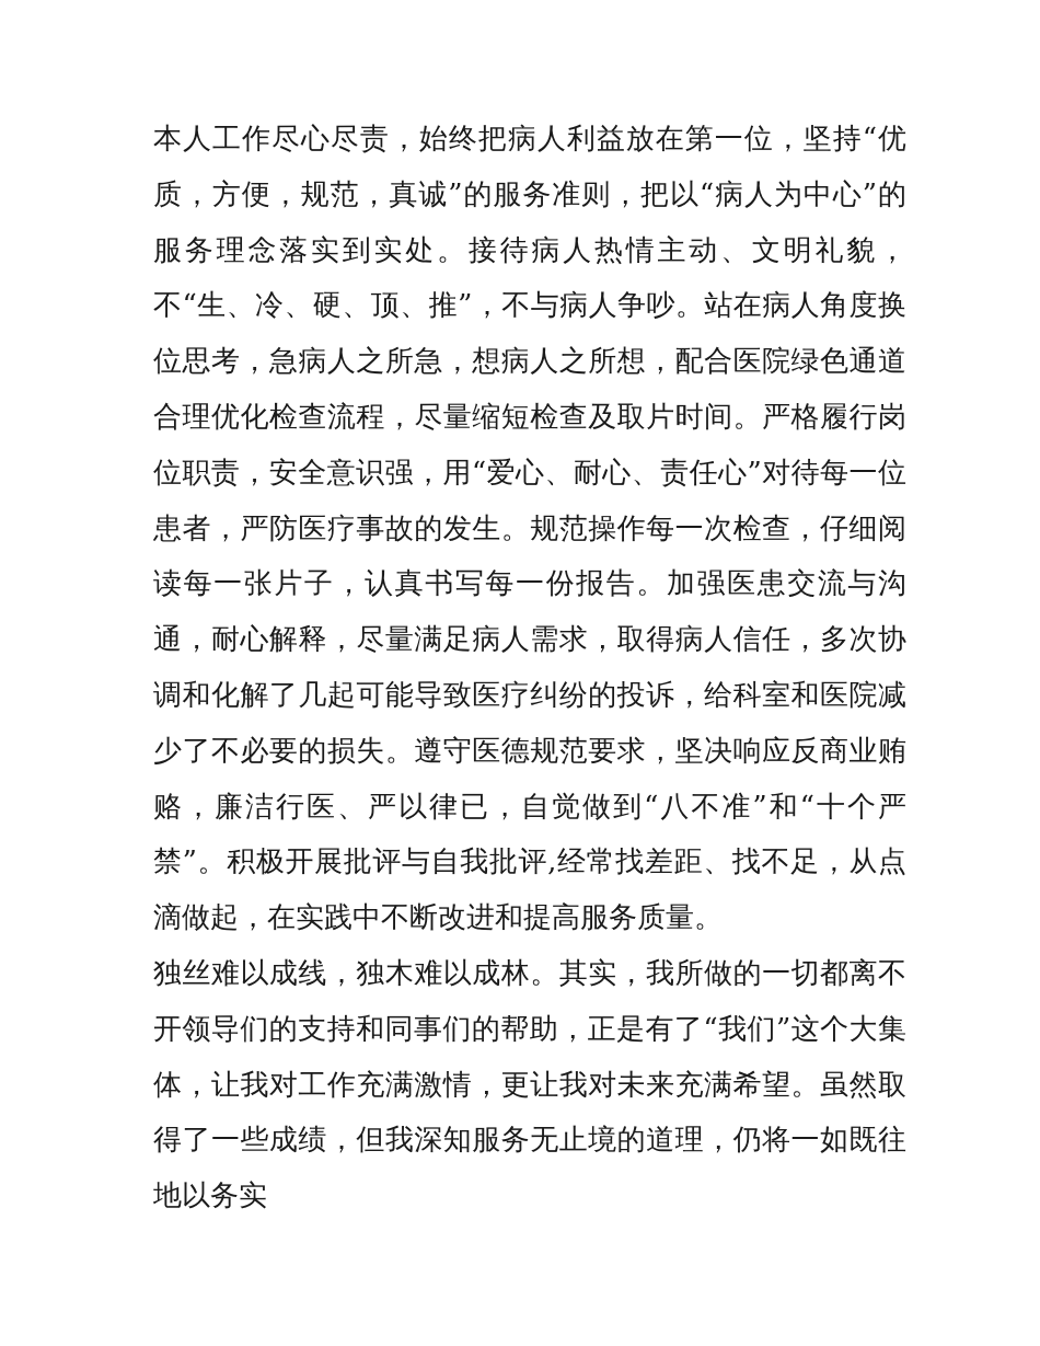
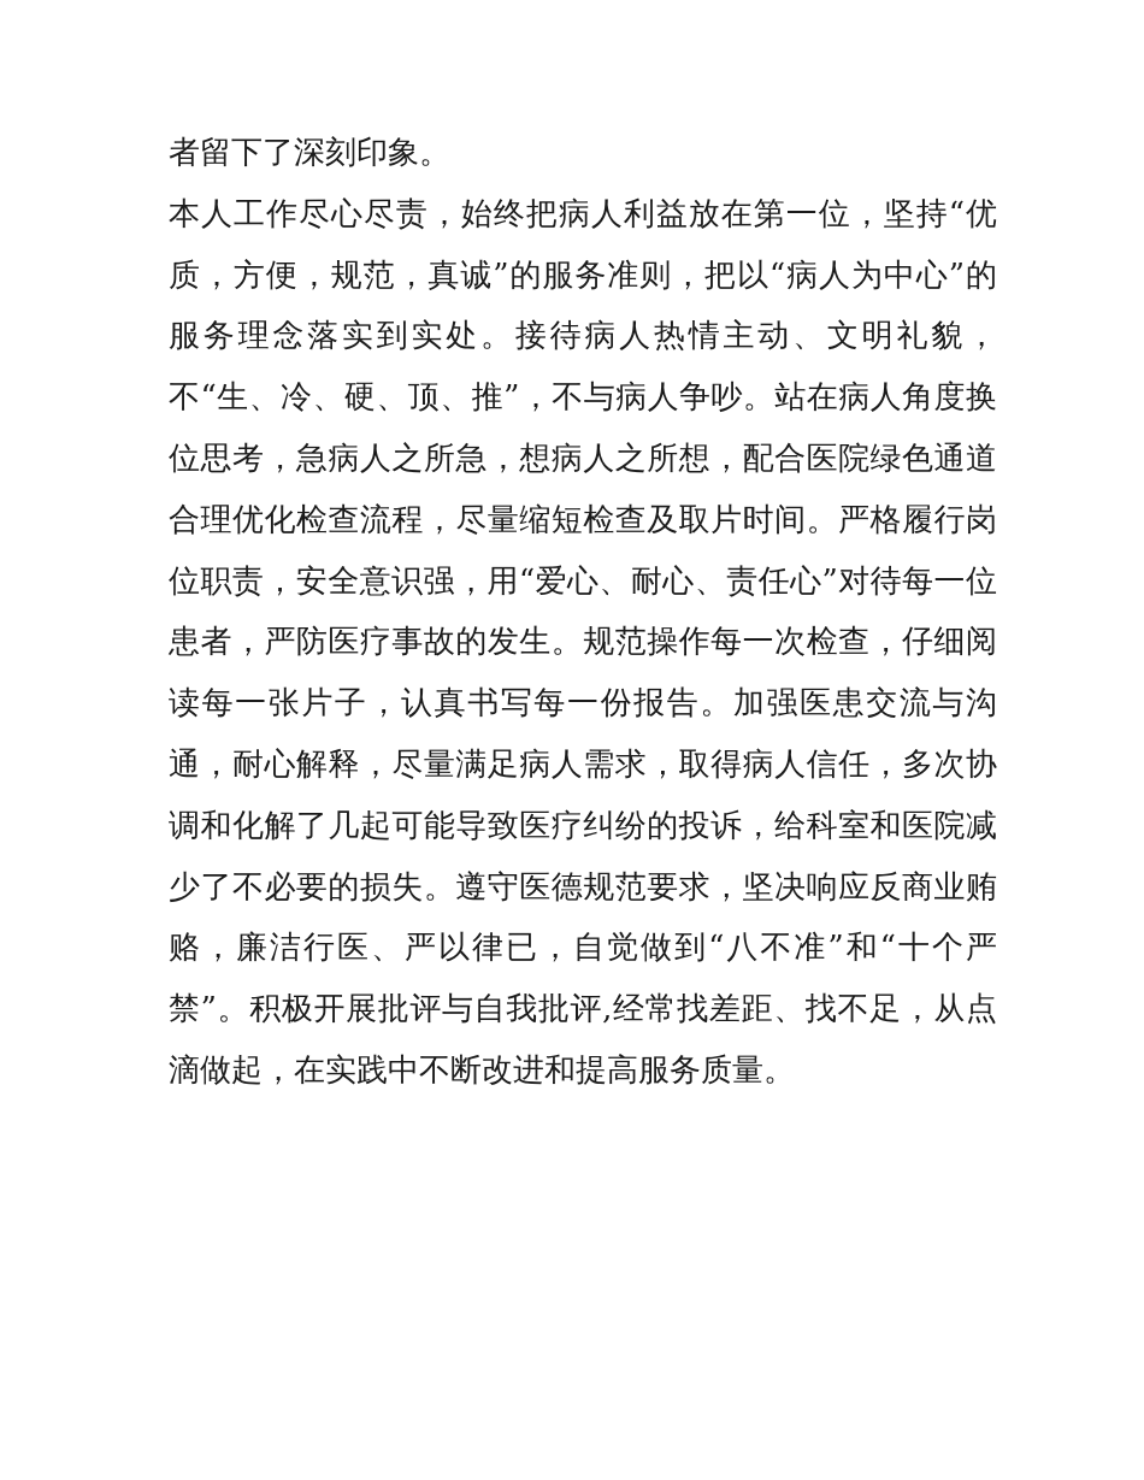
+ 者留下了深刻印象。
  本人工作尽心尽责，始终把病人利益放在第一位，坚持“优质，方便，规范，真诚”的服务准则，把以“病人为中心”的服务理念落实到实处。接待病人热情主动、文明礼貌，不“生、冷、硬、顶、推”，不与病人争吵。站在病人角度换位思考，急病人之所急，想病人之所想，配合医院绿色通道合理优化检查流程，尽量缩短检查及取片时间。严格履行岗位职责，安全意识强，用“爱心、耐心、责任心”对待每一位患者，严防医疗事故的发生。规范操作每一次检查，仔细阅读每一张片子，认真书写每一份报告。加强医患交流与沟通，耐心解释，尽量满足病人需求，取得病人信任，多次协调和化解了几起可能导致医疗纠纷的投诉，给科室和医院减少了不必要的损失。遵守医德规范要求，坚决响应反商业贿赂，廉洁行医、严以律已，自觉做到“八不准”和“十个严禁”。积极开展批评与自我批评,经常找差距、找不足，从点滴做起，在实践中不断改进和提高服务质量。
- 独丝难以成线，独木难以成林。其实，我所做的一切都离不开领导们的支持和同事们的帮助，正是有了“我们”这个大集体，让我对工作充满激情，更让我对未来充满希望。虽然取得了一些成绩，但我深知服务无止境的道理，仍将一如既往地以务实
